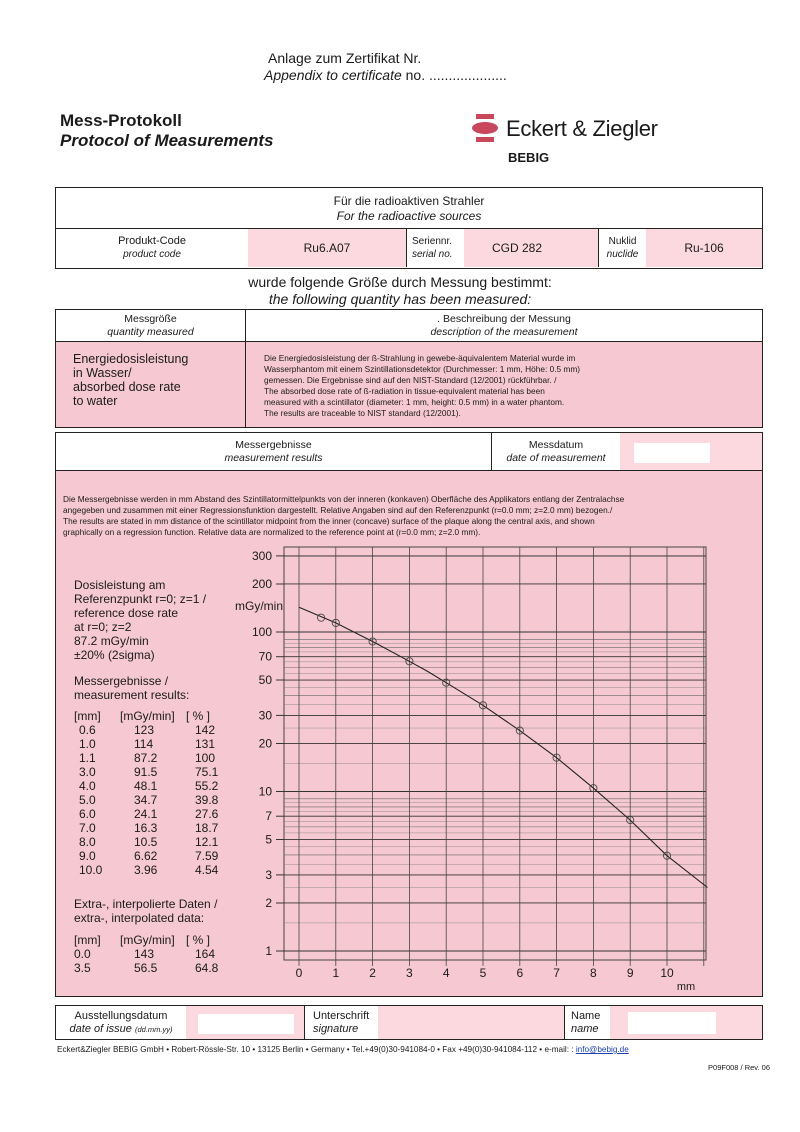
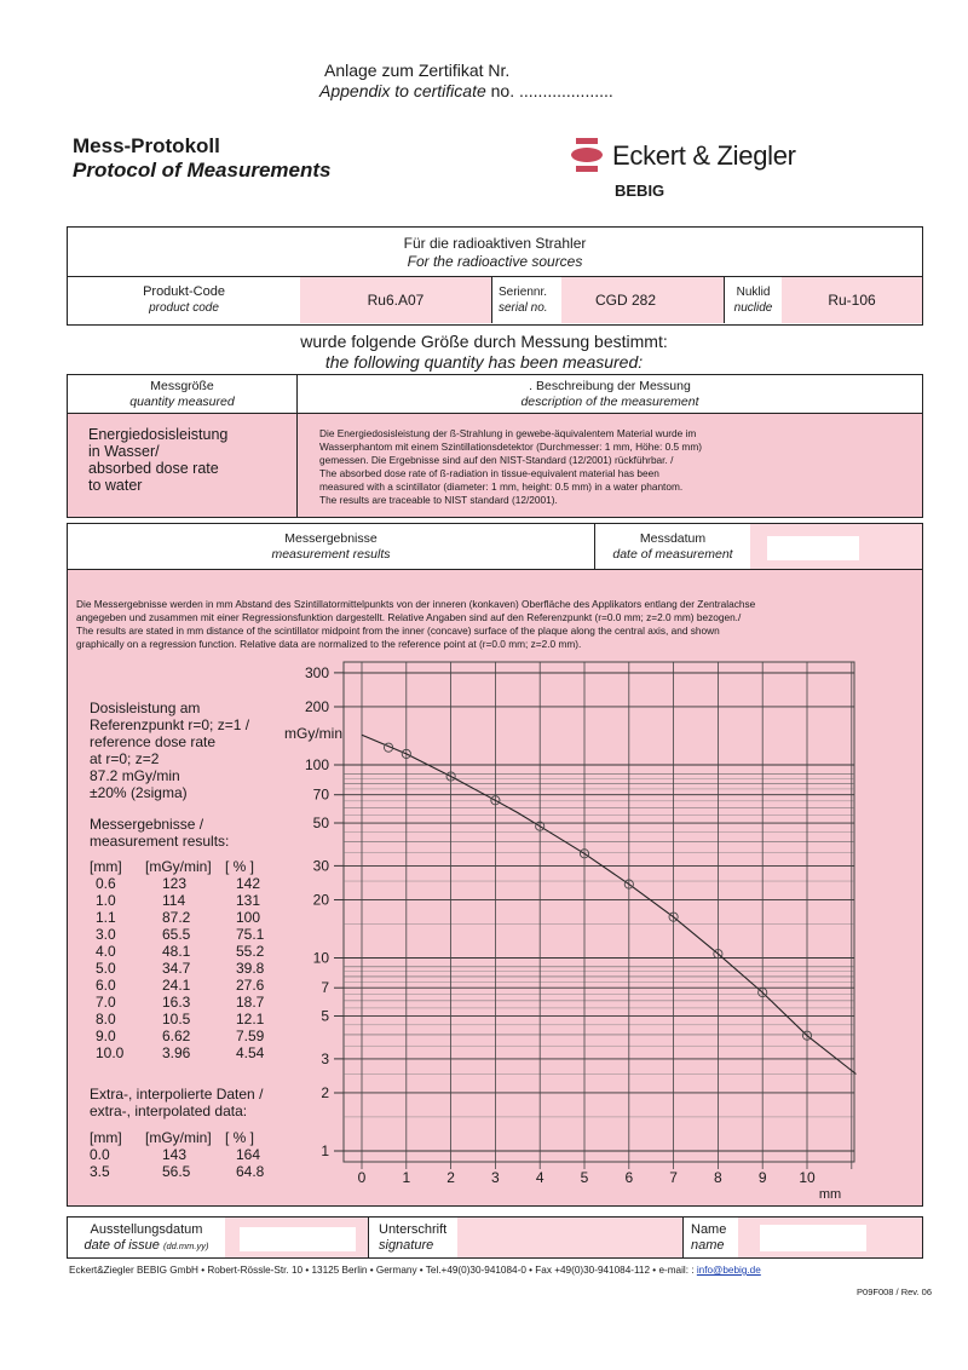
  Anlage zum Zertifikat Nr.
  Appendix to certificate no. ....................
  Mess-Protokoll
  Protocol of Measurements
  Eckert & Ziegler
  BEBIG
  Für die radioaktiven Strahler
  For the radioactive sources
  Produkt-Code
  product code
  Ru6.A07
  Seriennr.
  serial no.
  CGD 282
  Nuklid
  nuclide
  Ru-106
  wurde folgende Größe durch Messung bestimmt:
  the following quantity has been measured:
  Messgröße
  quantity measured
  . Beschreibung der Messung
  description of the measurement
  Energiedosisleistung
  in Wasser/
  absorbed dose rate
  to water
  Die Energiedosisleistung der ß-Strahlung in gewebe-äquivalentem Material wurde im
  Wasserphantom mit einem Szintillationsdetektor (Durchmesser: 1 mm, Höhe: 0.5 mm)
  gemessen. Die Ergebnisse sind auf den NIST-Standard (12/2001) rückführbar. /
  The absorbed dose rate of ß-radiation in tissue-equivalent material has been
  measured with a scintillator (diameter: 1 mm, height: 0.5 mm) in a water phantom.
  The results are traceable to NIST standard (12/2001).
  Messergebnisse
  measurement results
  Messdatum
  date of measurement
  Die Messergebnisse werden in mm Abstand des Szintillatormittelpunkts von der inneren (konkaven) Oberfläche des Applikators entlang der Zentralachse
  angegeben und zusammen mit einer Regressionsfunktion dargestellt. Relative Angaben sind auf den Referenzpunkt (r=0.0 mm; z=2.0 mm) bezogen./
  The results are stated in mm distance of the scintillator midpoint from the inner (concave) surface of the plaque along the central axis, and shown
  graphically on a regression function. Relative data are normalized to the reference point at (r=0.0 mm; z=2.0 mm).
  Dosisleistung am
  Referenzpunkt r=0; z=1 /
  reference dose rate
  at r=0; z=2
  87.2 mGy/min
  ±20% (2sigma)
  Messergebnisse /
  measurement results:
  [mm]	[mGy/min]	[ % ]
  0.6	123	142
  1.0	114	131
  1.1	87.2	100
- 3.0	91.5	75.1
+ 3.0	65.5	75.1
  4.0	48.1	55.2
  5.0	34.7	39.8
  6.0	24.1	27.6
  7.0	16.3	18.7
  8.0	10.5	12.1
  9.0	6.62	7.59
  10.0	3.96	4.54
  Extra-, interpolierte Daten /
  extra-, interpolated data:
  [mm]	[mGy/min]	[ % ]
  0.0	143	164
  3.5	56.5	64.8
  300
  200
  100
  70
  50
  30
  20
  10
  7
  5
  3
  2
  1
  0
  1
  2
  3
  4
  5
  6
  7
  8
  9
  10
  mGy/min
  mm
  Ausstellungsdatum
  date of issue (dd.mm.yy)
  Unterschrift
  signature
  Name
  name
  Eckert&Ziegler BEBIG GmbH • Robert-Rössle-Str. 10 • 13125 Berlin • Germany • Tel.+49(0)30-941084-0 • Fax +49(0)30-941084-112 • e-mail: : info@bebig.de
  P09F008 / Rev. 06
